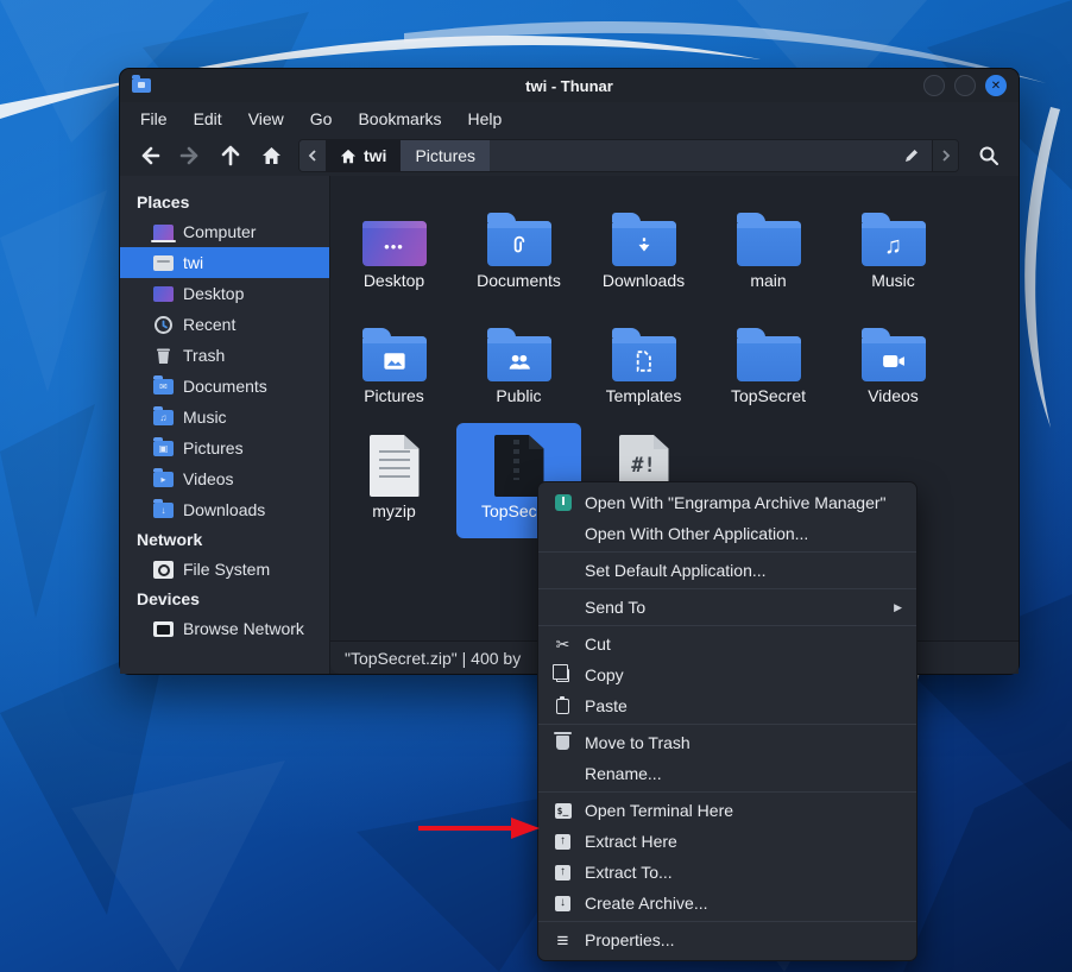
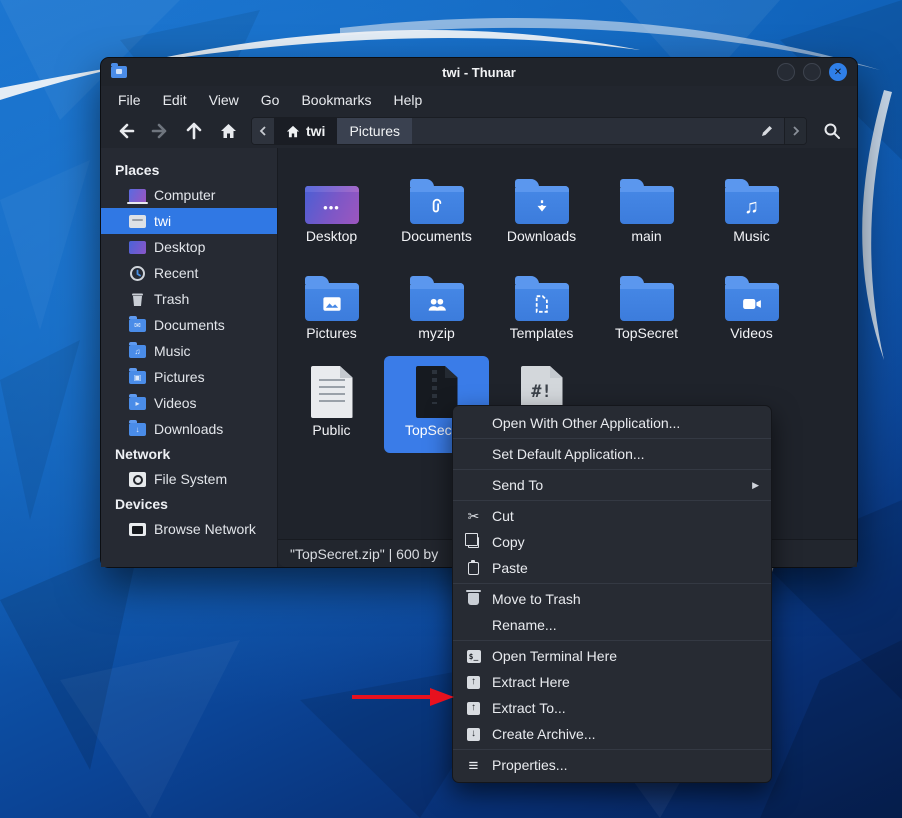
  twi - Thunar
  ✕
  File
  Edit
  View
  Go
  Bookmarks
  Help
  twi
  Pictures
  Places
  Computer
  twi
  Desktop
  Recent
  Trash
  ✉
  Documents
  ♫
  Music
  ▣
  Pictures
  ▸
  Videos
  ↓
  Downloads
  Network
  File System
  Devices
  Browse Network
  •••
  Desktop
  Documents
  Downloads
  main
  ♫
  Music
  Pictures
- Public
+ myzip
  Templates
  TopSecret
  Videos
- myzip
+ Public
  #!
- "TopSecret.zip" | 400 by
+ "TopSecret.zip" | 600 by
- Open With "Engrampa Archive Manager"
  Open With Other Application...
  Set Default Application...
  Send To
  ▶
  ✂
  Cut
  Copy
  Paste
  Move to Trash
  Rename...
  $_
  Open Terminal Here
  ↑
  Extract Here
  ↑
  Extract To...
  ↓
  Create Archive...
  ≡
  Properties...
